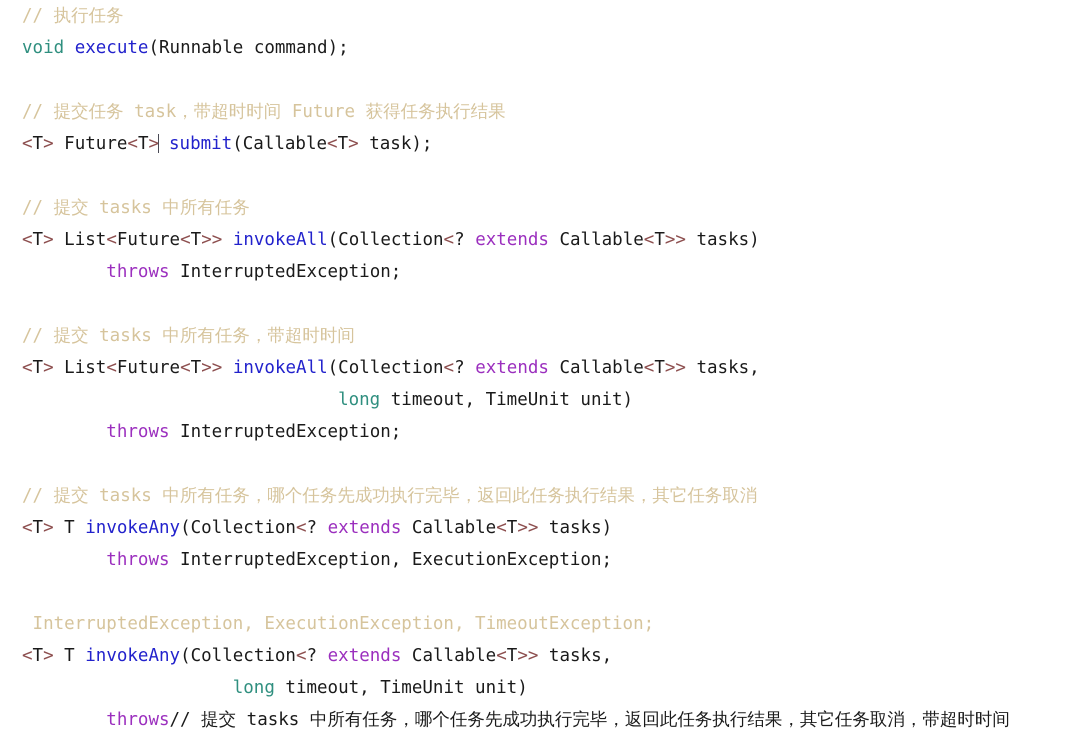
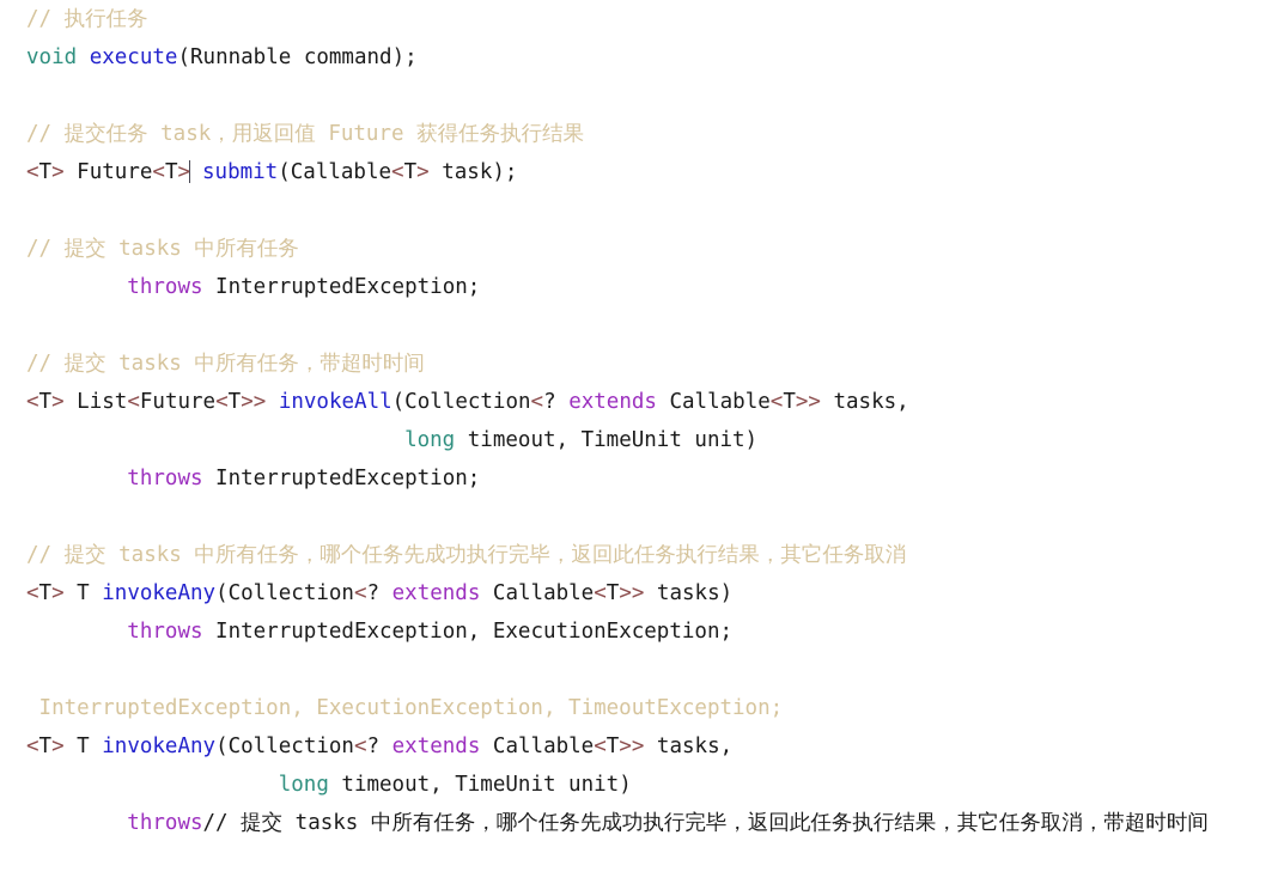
  // 执行任务
  void execute(Runnable command);
- // 提交任务 task，带超时时间 Future 获得任务执行结果
+ // 提交任务 task，用返回值 Future 获得任务执行结果
  <T> Future<T> submit(Callable<T> task);
  // 提交 tasks 中所有任务
- <T> List<Future<T>> invokeAll(Collection<? extends Callable<T>> tasks)
  throws InterruptedException;
  // 提交 tasks 中所有任务，带超时时间
  <T> List<Future<T>> invokeAll(Collection<? extends Callable<T>> tasks,
  long timeout, TimeUnit unit)
  throws InterruptedException;
  // 提交 tasks 中所有任务，哪个任务先成功执行完毕，返回此任务执行结果，其它任务取消
  <T> T invokeAny(Collection<? extends Callable<T>> tasks)
  throws InterruptedException, ExecutionException;
  InterruptedException, ExecutionException, TimeoutException;
  <T> T invokeAny(Collection<? extends Callable<T>> tasks,
  long timeout, TimeUnit unit)
  throws// 提交 tasks 中所有任务，哪个任务先成功执行完毕，返回此任务执行结果，其它任务取消，带超时时间
